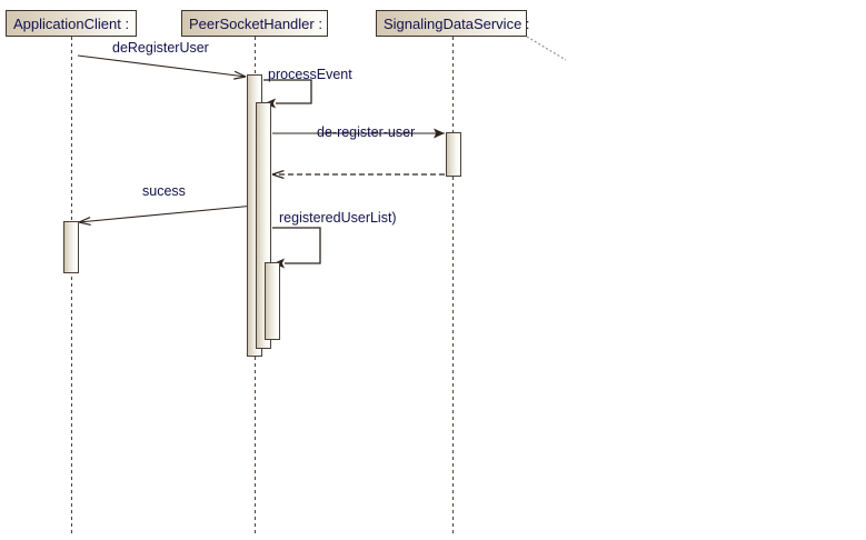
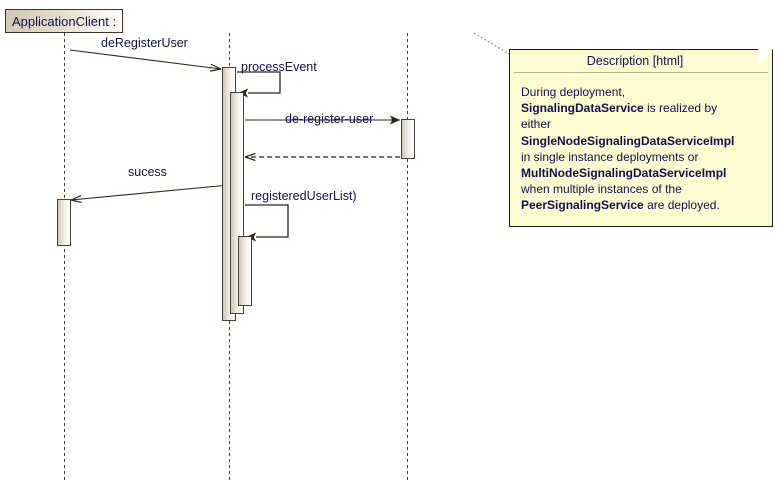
  ApplicationClient :
- PeerSocketHandler :
- SignalingDataService :
  deRegisterUser
  processEvent
  de-register-user
  sucess
  registeredUserList)
+ Description [html]
+ During deployment,
+ SignalingDataService is realized by
+ either
+ SingleNodeSignalingDataServiceImpl
+ in single instance deployments or
+ MultiNodeSignalingDataServiceImpl
+ when multiple instances of the
+ PeerSignalingService are deployed.
